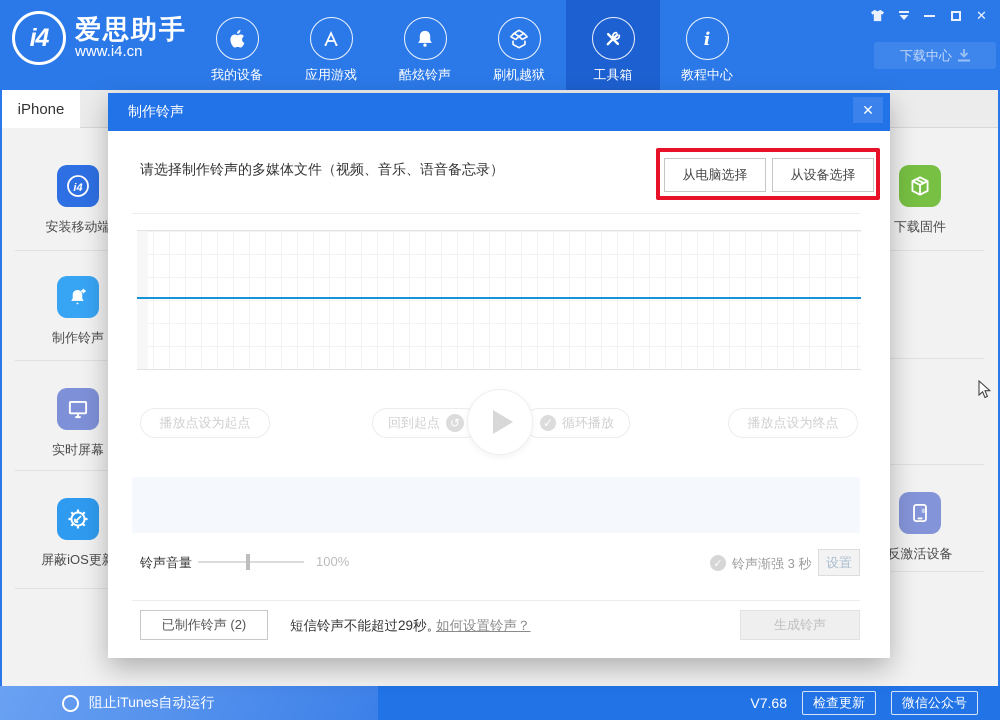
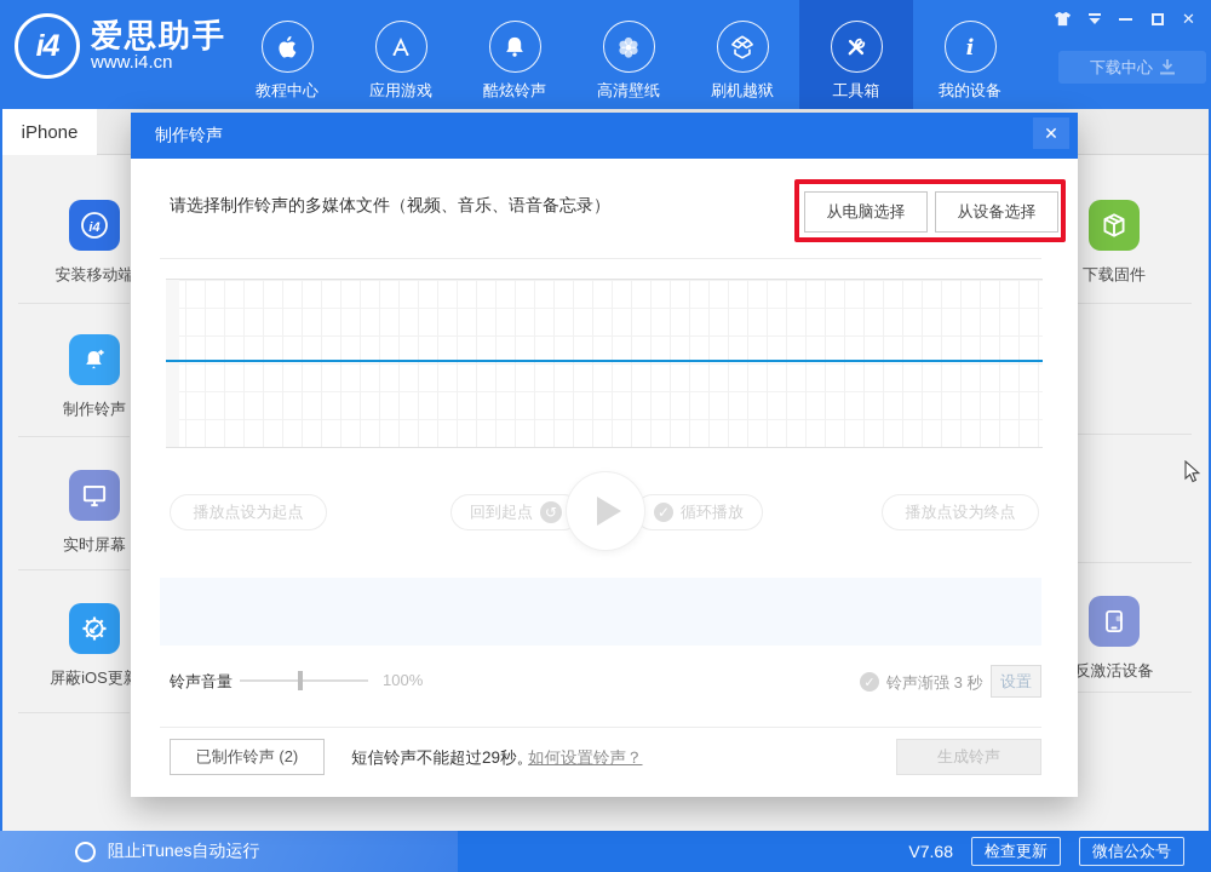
  i4
  爱思助手
  www.i4.cn
- 我的设备
+ 教程中心
  应用游戏
  酷炫铃声
+ 高清壁纸
  刷机越狱
  工具箱
  i
- 教程中心
+ 我的设备
  ✕
  下载中心
  iPhone
  i4
  安装移动端
  制作铃声
  实时屏幕
  屏蔽iOS更
  下载固件
  反激活设备
  制作铃声
  ✕
  请选择制作铃声的多媒体文件（视频、音乐、语音备忘录）
  从电脑选择
  从设备选择
  播放点设为起点
  回到起点
  ↺
  ✓
  循环播放
  播放点设为终点
  铃声音量
  100%
  ✓
  铃声渐强 3 秒
  设置
  已制作铃声 (2)
  短信铃声不能超过29秒。
  如何设置铃声？
  生成铃声
  阻止iTunes自动运行
  V7.68
  检查更新
  微信公众号
